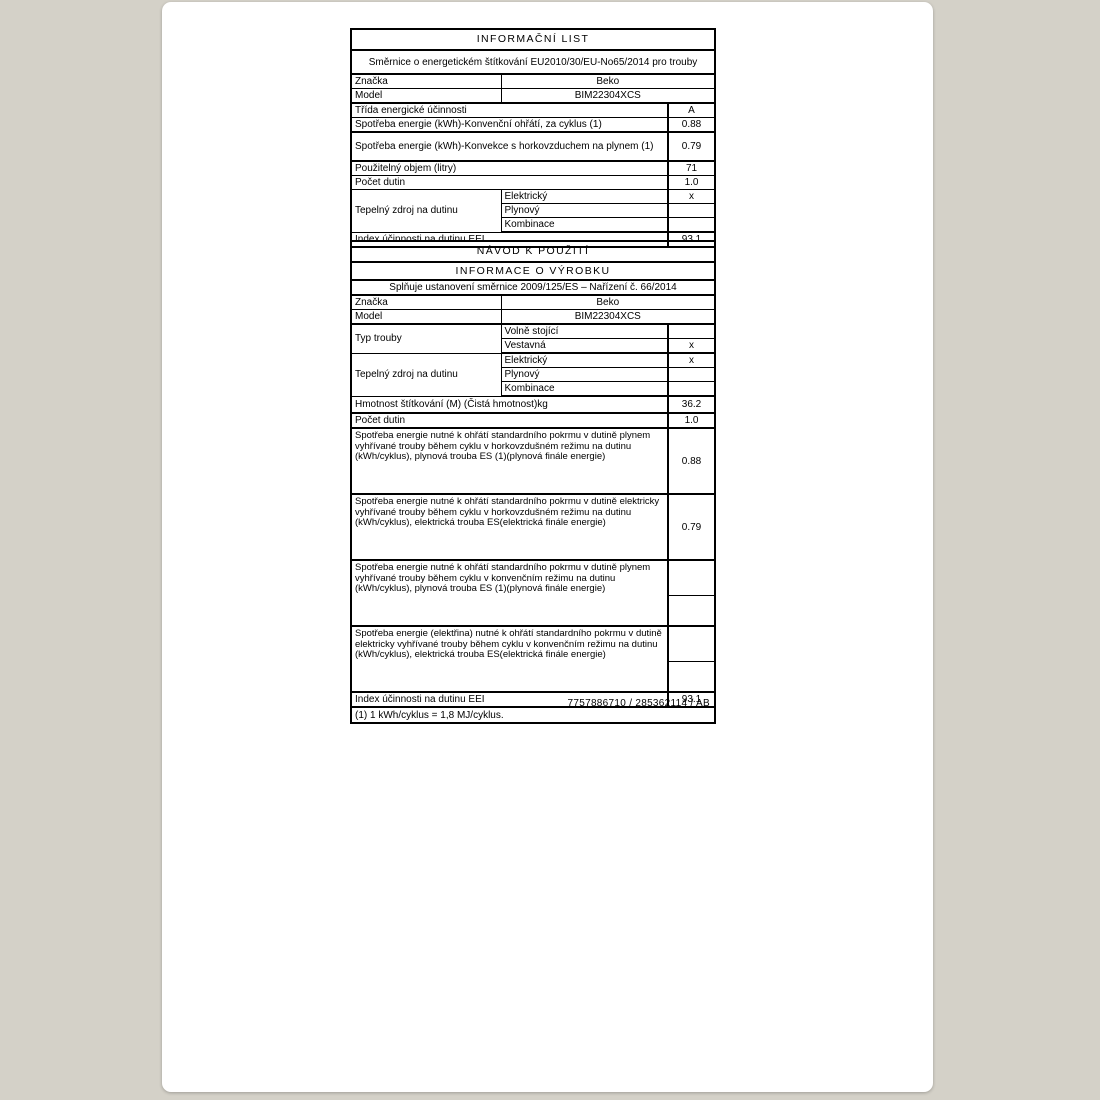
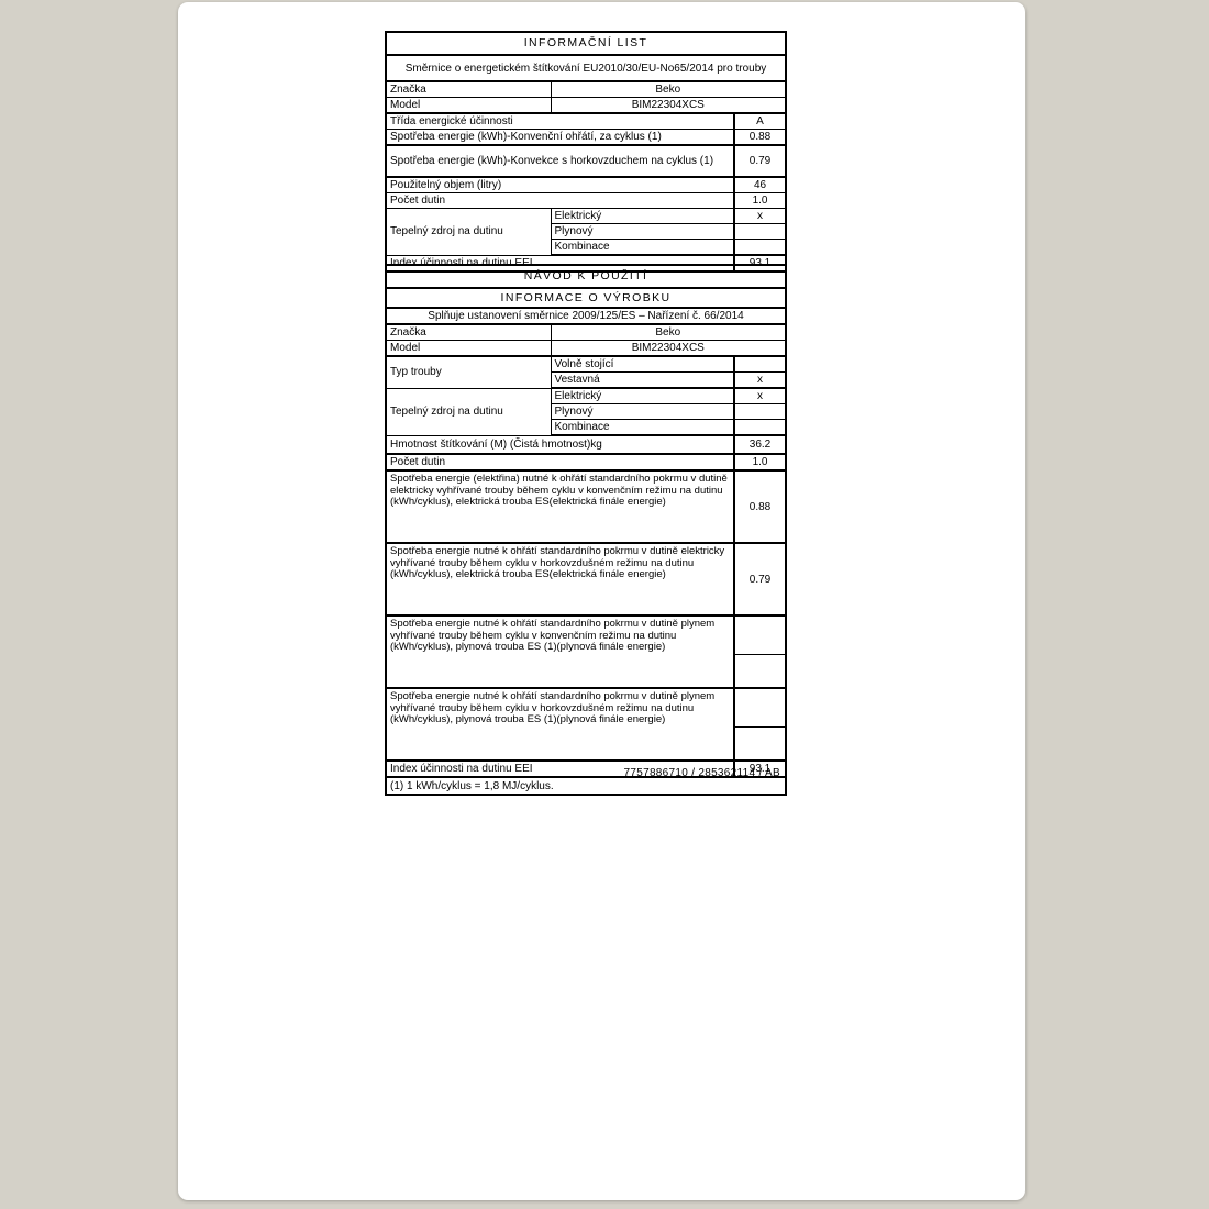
  INFORMAČNÍ LIST
  Směrnice o energetickém štítkování EU2010/30/EU-No65/2014 pro trouby
  Značka	Beko
  Model	BIM22304XCS
  Třída energické účinnosti	A
  Spotřeba energie (kWh)-Konvenční ohřátí, za cyklus (1)	0.88
- Spotřeba energie (kWh)-Konvekce s horkovzduchem na plynem (1)	0.79
+ Spotřeba energie (kWh)-Konvekce s horkovzduchem na cyklus (1)	0.79
- Použitelný objem (litry)	71
+ Použitelný objem (litry)	46
  Počet dutin	1.0
  Tepelný zdroj na dutinu	Elektrický	x
  Plynový
  Kombinace
  Index účinnosti na dutinu EEI	93.1
  NÁVOD K POUŽITÍ
  INFORMACE O VÝROBKU
  Splňuje ustanovení směrnice 2009/125/ES – Nařízení č. 66/2014
  Značka	Beko
  Model	BIM22304XCS
  Typ trouby	Volně stojící
  Vestavná	x
  Tepelný zdroj na dutinu	Elektrický	x
  Plynový
  Kombinace
  Hmotnost štítkování (M) (Čistá hmotnost)kg	36.2
  Počet dutin	1.0
- Spotřeba energie nutné k ohřátí standardního pokrmu v dutině plynem vyhřívané trouby během cyklu v horkovzdušném režimu na dutinu (kWh/cyklus), plynová trouba ES (1)(plynová finále energie)	0.88
+ Spotřeba energie (elektřina) nutné k ohřátí standardního pokrmu v dutině elektricky vyhřívané trouby během cyklu v konvenčním režimu na dutinu (kWh/cyklus), elektrická trouba ES(elektrická finále energie)	0.88
  Spotřeba energie nutné k ohřátí standardního pokrmu v dutině elektricky vyhřívané trouby během cyklu v horkovzdušném režimu na dutinu (kWh/cyklus), elektrická trouba ES(elektrická finále energie)	0.79
  Spotřeba energie nutné k ohřátí standardního pokrmu v dutině plynem vyhřívané trouby během cyklu v konvenčním režimu na dutinu (kWh/cyklus), plynová trouba ES (1)(plynová finále energie)
- Spotřeba energie (elektřina) nutné k ohřátí standardního pokrmu v dutině elektricky vyhřívané trouby během cyklu v konvenčním režimu na dutinu (kWh/cyklus), elektrická trouba ES(elektrická finále energie)
+ Spotřeba energie nutné k ohřátí standardního pokrmu v dutině plynem vyhřívané trouby během cyklu v horkovzdušném režimu na dutinu (kWh/cyklus), plynová trouba ES (1)(plynová finále energie)
  Index účinnosti na dutinu EEI	93.1
  (1) 1 kWh/cyklus = 1,8 MJ/cyklus.
  7757886710 / 285362114 / AB
